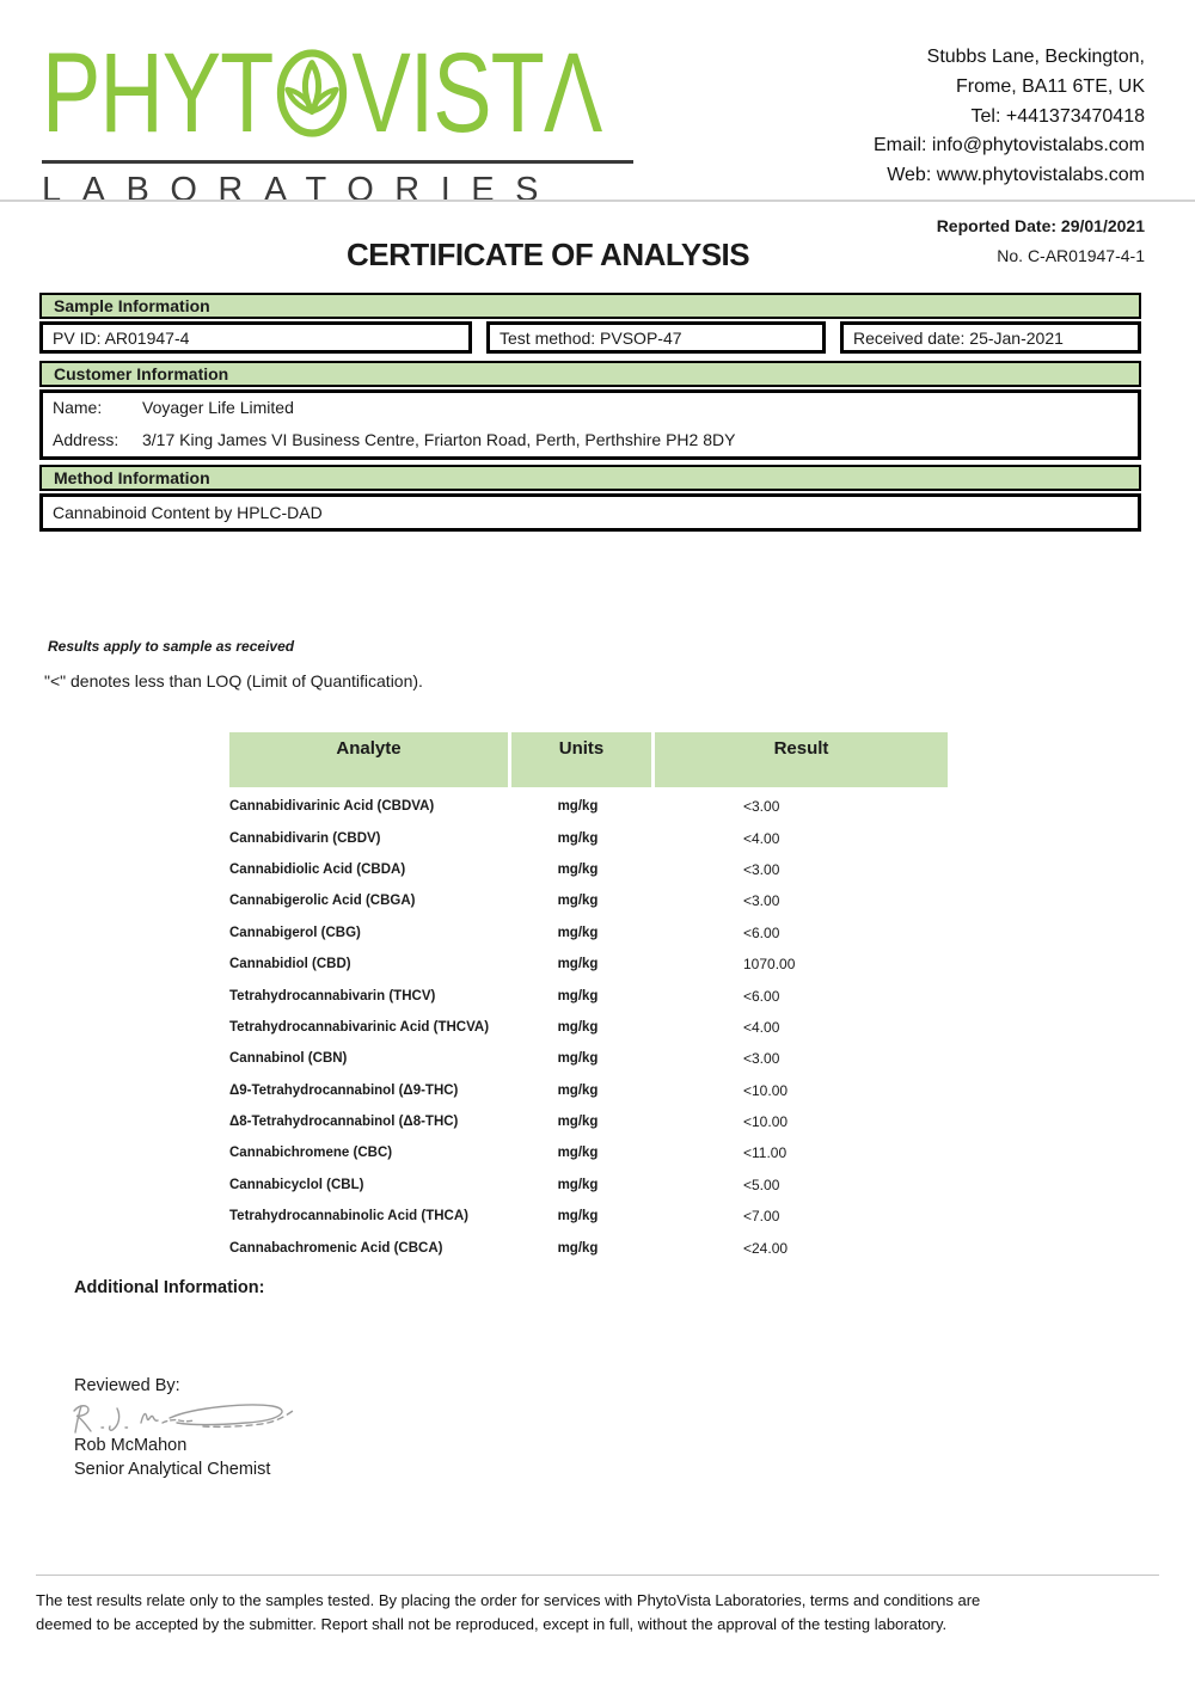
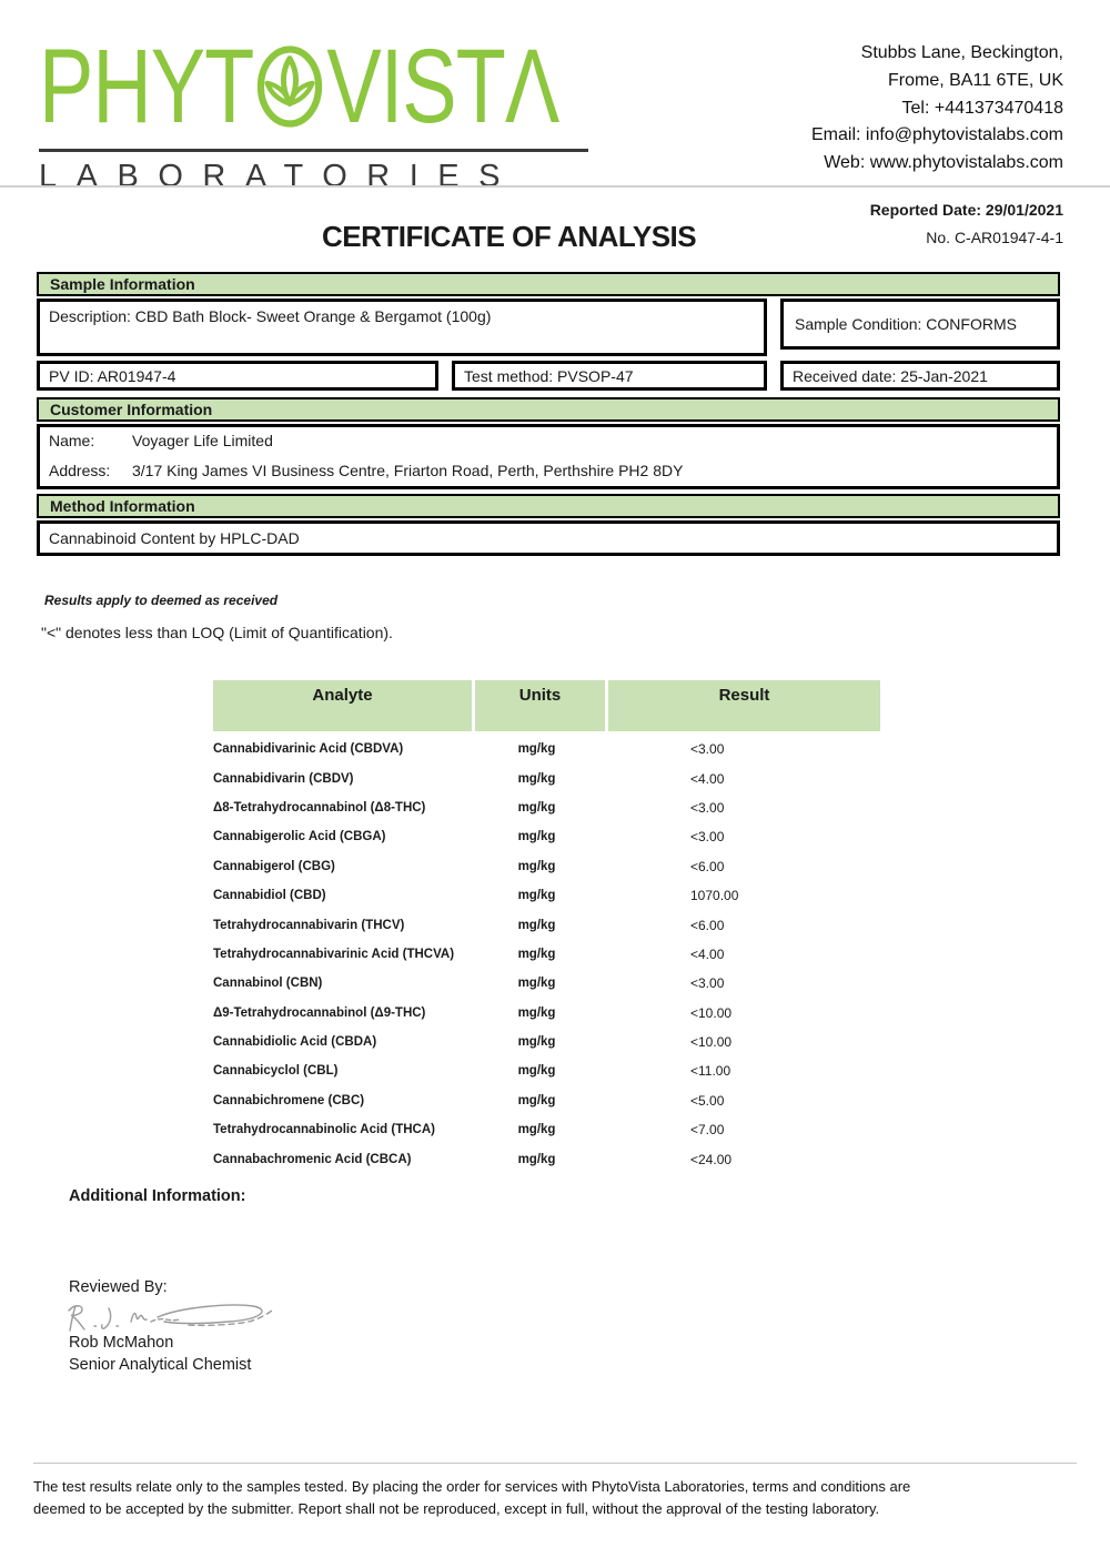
  PHYT
  VISTΛ
  LABORATORIES
  Stubbs Lane, Beckington,
  Frome, BA11 6TE, UK
  Tel: +441373470418
  Email: info@phytovistalabs.com
  Web: www.phytovistalabs.com
  Reported Date: 29/01/2021
  CERTIFICATE OF ANALYSIS
  No. C-AR01947-4-1
  Sample Information
+ Description: CBD Bath Block- Sweet Orange & Bergamot (100g)
+ Sample Condition: CONFORMS
  PV ID: AR01947-4
  Test method: PVSOP-47
  Received date: 25-Jan-2021
  Customer Information
  Name:
  Voyager Life Limited
  Address:
  3/17 King James VI Business Centre, Friarton Road, Perth, Perthshire PH2 8DY
  Method Information
  Cannabinoid Content by HPLC-DAD
- Results apply to sample as received
+ Results apply to deemed as received
  "<" denotes less than LOQ (Limit of Quantification).
  Analyte
  Units
  Result
  Cannabidivarinic Acid (CBDVA)
  mg/kg
  <3.00
  Cannabidivarin (CBDV)
  mg/kg
  <4.00
- Cannabidiolic Acid (CBDA)
+ Δ8-Tetrahydrocannabinol (Δ8-THC)
  mg/kg
  <3.00
  Cannabigerolic Acid (CBGA)
  mg/kg
  <3.00
  Cannabigerol (CBG)
  mg/kg
  <6.00
  Cannabidiol (CBD)
  mg/kg
  1070.00
  Tetrahydrocannabivarin (THCV)
  mg/kg
  <6.00
  Tetrahydrocannabivarinic Acid (THCVA)
  mg/kg
  <4.00
  Cannabinol (CBN)
  mg/kg
  <3.00
  Δ9-Tetrahydrocannabinol (Δ9-THC)
  mg/kg
  <10.00
- Δ8-Tetrahydrocannabinol (Δ8-THC)
+ Cannabidiolic Acid (CBDA)
  mg/kg
  <10.00
- Cannabichromene (CBC)
+ Cannabicyclol (CBL)
  mg/kg
  <11.00
- Cannabicyclol (CBL)
+ Cannabichromene (CBC)
  mg/kg
  <5.00
  Tetrahydrocannabinolic Acid (THCA)
  mg/kg
  <7.00
  Cannabachromenic Acid (CBCA)
  mg/kg
  <24.00
  Additional Information:
  Reviewed By:
  Rob McMahon
  Senior Analytical Chemist
  The test results relate only to the samples tested. By placing the order for services with PhytoVista Laboratories, terms and conditions are
  deemed to be accepted by the submitter. Report shall not be reproduced, except in full, without the approval of the testing laboratory.
